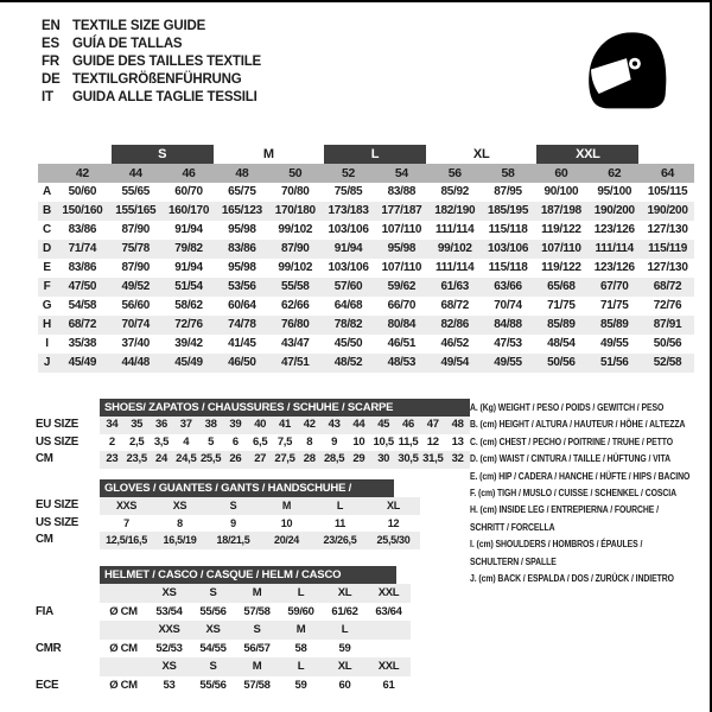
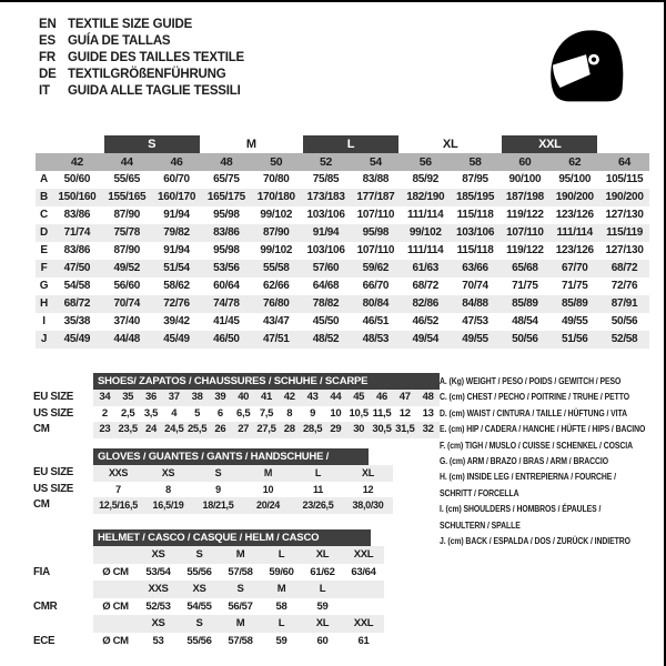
  EN
  TEXTILE SIZE GUIDE
  ES
  GUÍA DE TALLAS
  FR
  GUIDE DES TAILLES TEXTILE
  DE
  TEXTILGRÖßENFÜHRUNG
  IT
  GUIDA ALLE TAGLIE TESSILI
  S
  M
  L
  XL
  XXL
  42
  44
  46
  48
  50
  52
  54
  56
  58
  60
  62
  64
  A
  50/60
  55/65
  60/70
  65/75
  70/80
  75/85
  83/88
  85/92
  87/95
  90/100
  95/100
  105/115
  B
  150/160
  155/165
  160/170
- 165/123
+ 165/175
  170/180
  173/183
  177/187
  182/190
  185/195
  187/198
  190/200
  190/200
  C
  83/86
  87/90
  91/94
  95/98
  99/102
  103/106
  107/110
  111/114
  115/118
  119/122
  123/126
  127/130
  D
  71/74
  75/78
  79/82
  83/86
  87/90
  91/94
  95/98
  99/102
  103/106
  107/110
  111/114
  115/119
  E
  83/86
  87/90
  91/94
  95/98
  99/102
  103/106
  107/110
  111/114
  115/118
  119/122
  123/126
  127/130
  F
  47/50
  49/52
  51/54
  53/56
  55/58
  57/60
  59/62
  61/63
  63/66
  65/68
  67/70
  68/72
  G
  54/58
  56/60
  58/62
  60/64
  62/66
  64/68
  66/70
  68/72
  70/74
  71/75
  71/75
  72/76
  H
  68/72
  70/74
  72/76
  74/78
  76/80
  78/82
  80/84
  82/86
  84/88
  85/89
  85/89
  87/91
  I
  35/38
  37/40
  39/42
  41/45
  43/47
  45/50
  46/51
  46/52
  47/53
  48/54
  49/55
  50/56
  J
  45/49
  44/48
  45/49
  46/50
  47/51
  48/52
  48/53
  49/54
  49/55
  50/56
  51/56
  52/58
  SHOES/ ZAPATOS / CHAUSSURES / SCHUHE / SCARPE
  EU SIZE
  34
  35
  36
  37
  38
  39
  40
  41
  42
  43
  44
  45
  46
  47
  48
  US SIZE
  2
  2,5
  3,5
  4
  5
  6
  6,5
  7,5
  8
  9
  10
  10,5
  11,5
  12
  13
  CM
  23
  23,5
  24
  24,5
  25,5
  26
  27
  27,5
  28
  28,5
  29
  30
  30,5
  31,5
  32
  GLOVES / GUANTES / GANTS / HANDSCHUHE /
  EU SIZE
  XXS
  XS
  S
  M
  L
  XL
  US SIZE
  7
  8
  9
  10
  11
  12
  CM
  12,5/16,5
  16,5/19
  18/21,5
  20/24
  23/26,5
- 25,5/30
+ 38,0/30
  HELMET / CASCO / CASQUE / HELM / CASCO
  XS
  S
  M
  L
  XL
  XXL
  FIA
  Ø CM
  53/54
  55/56
  57/58
  59/60
  61/62
  63/64
  XXS
  XS
  S
  M
  L
  CMR
  Ø CM
  52/53
  54/55
  56/57
  58
  59
  XS
  S
  M
  L
  XL
  XXL
  ECE
  Ø CM
  53
  55/56
  57/58
  59
  60
  61
  A. (Kg) WEIGHT / PESO / POIDS / GEWITCH / PESO
- B. (cm) HEIGHT / ALTURA / HAUTEUR / HÖHE / ALTEZZA
  C. (cm) CHEST / PECHO / POITRINE / TRUHE / PETTO
  D. (cm) WAIST / CINTURA / TAILLE / HÜFTUNG / VITA
  E. (cm) HIP / CADERA / HANCHE / HÜFTE / HIPS / BACINO
  F. (cm) TIGH / MUSLO / CUISSE / SCHENKEL / COSCIA
+ G. (cm) ARM / BRAZO / BRAS / ARM / BRACCIO
  H. (cm) INSIDE LEG / ENTREPIERNA / FOURCHE /
  SCHRITT / FORCELLA
  I. (cm) SHOULDERS / HOMBROS / ÉPAULES /
  SCHULTERN / SPALLE
  J. (cm) BACK / ESPALDA / DOS / ZURÜCK / INDIETRO
